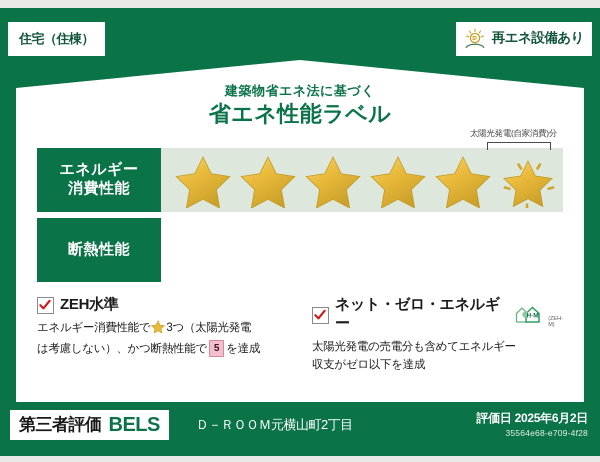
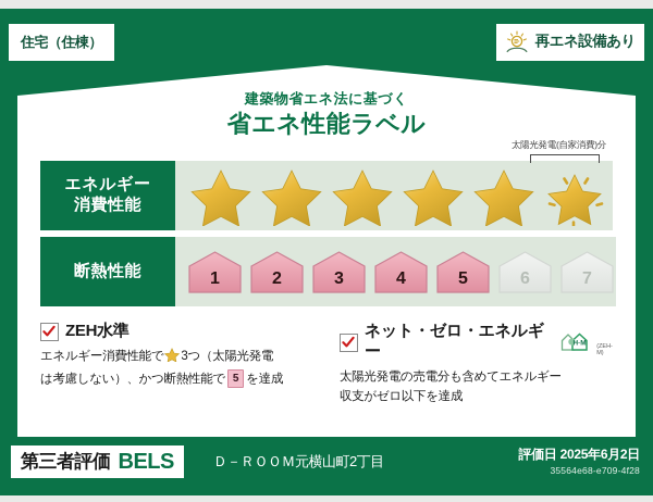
  住宅（住棟）
  再エネ設備あり
  建築物省エネ法に基づく
  省エネ性能ラベル
  エネルギー
  消費性能
  太陽光発電(自家消費)分
  断熱性能
+ 1
+ 2
+ 3
+ 4
+ 5
+ 6
+ 7
  ZEH水準
  エネルギー消費性能で 3つ（太陽光発電
  は考慮しない）、かつ断熱性能で 5 を達成
  ネット・ゼロ・エネルギー
  太陽光発電の売電分も含めてエネルギー
  収支がゼロ以下を達成
  第三者評価
  BELS
  Ｄ－ＲＯＯＭ元横山町2丁目
  評価日 2025年6月2日
  35564e68-e709-4f28
